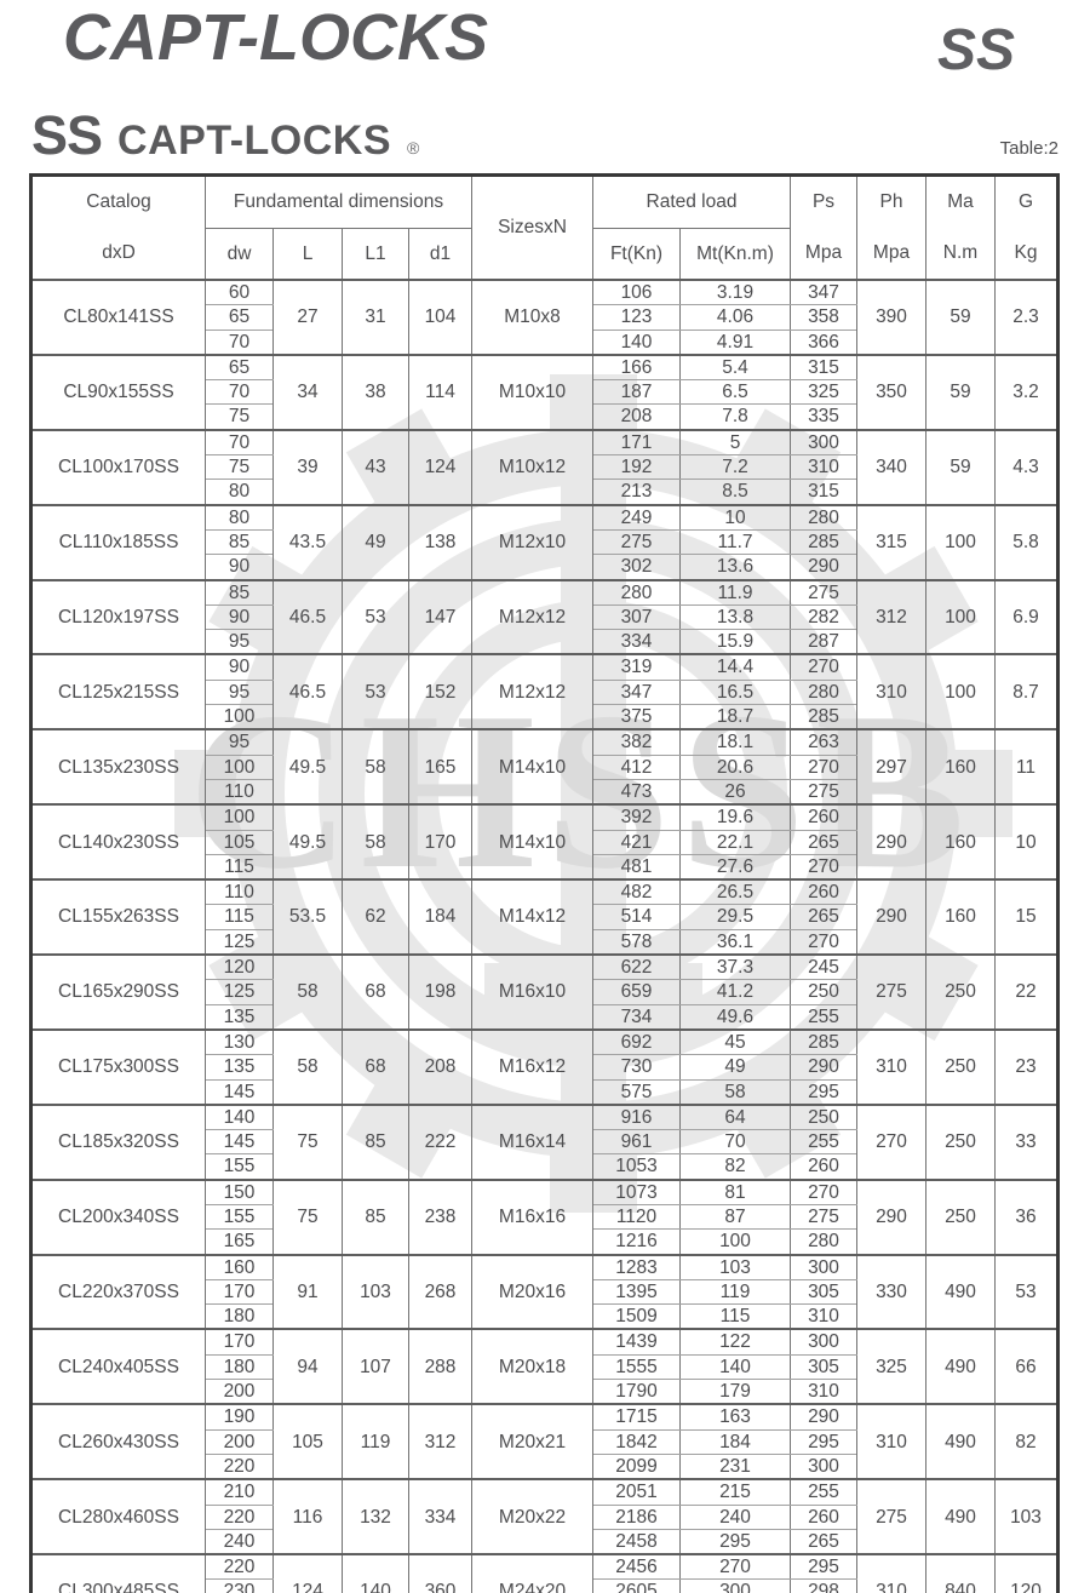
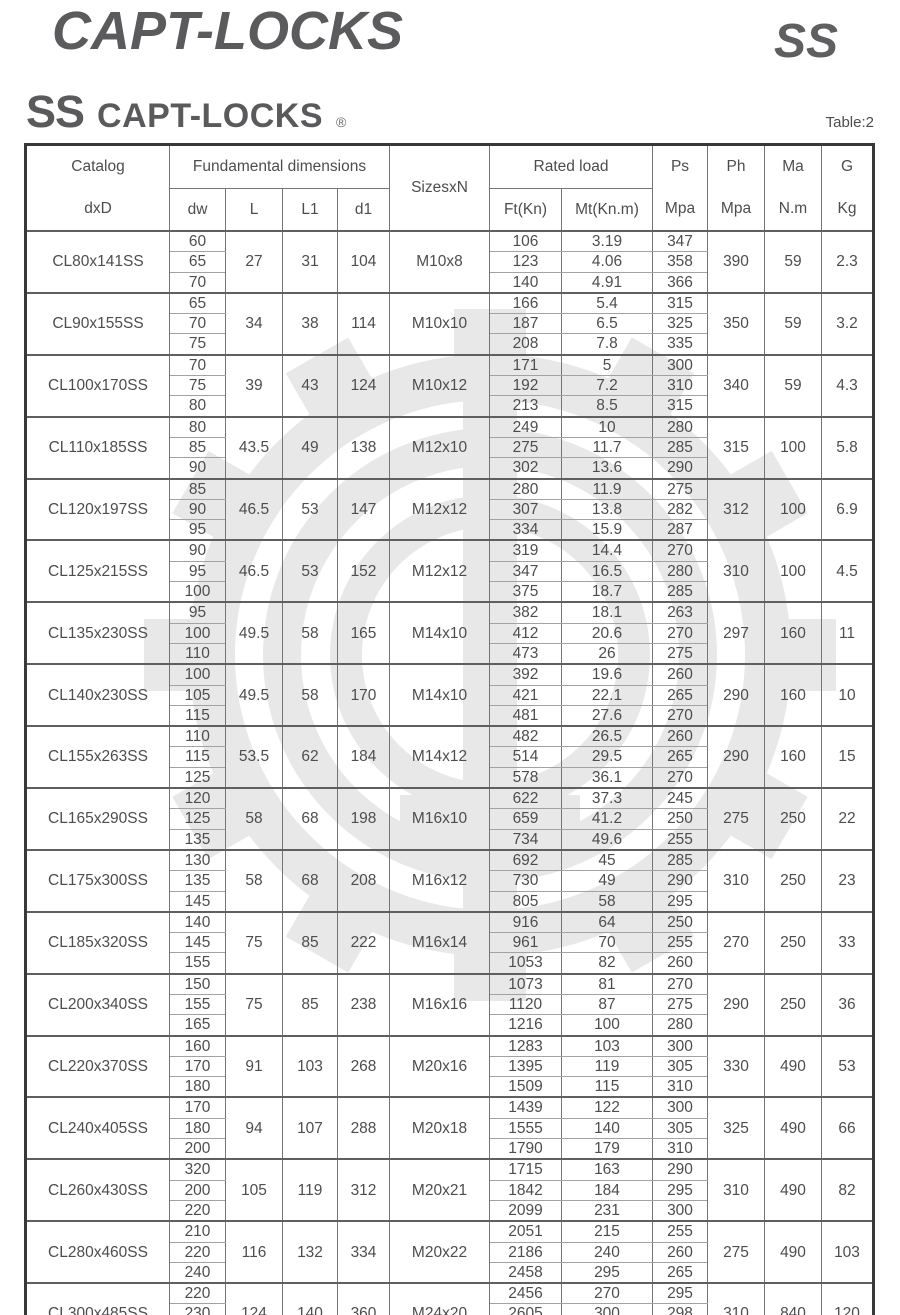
  CAPT-LOCKS
  SS
  SS
  CAPT-LOCKS
  ®
  Table:2
- CHSSB
  Catalog dxD	Fundamental dimensions	SizesxN	Rated load	Ps Mpa	Ph Mpa	Ma N.m	G Kg
  dw	L	L1	d1	Ft(Kn)	Mt(Kn.m)
  CL80x141SS	60	27	31	104	M10x8	106	3.19	347	390	59	2.3
  65	123	4.06	358
  70	140	4.91	366
  CL90x155SS	65	34	38	114	M10x10	166	5.4	315	350	59	3.2
  70	187	6.5	325
  75	208	7.8	335
  CL100x170SS	70	39	43	124	M10x12	171	5	300	340	59	4.3
  75	192	7.2	310
  80	213	8.5	315
  CL110x185SS	80	43.5	49	138	M12x10	249	10	280	315	100	5.8
  85	275	11.7	285
  90	302	13.6	290
  CL120x197SS	85	46.5	53	147	M12x12	280	11.9	275	312	100	6.9
  90	307	13.8	282
  95	334	15.9	287
- CL125x215SS	90	46.5	53	152	M12x12	319	14.4	270	310	100	8.7
+ CL125x215SS	90	46.5	53	152	M12x12	319	14.4	270	310	100	4.5
  95	347	16.5	280
  100	375	18.7	285
  CL135x230SS	95	49.5	58	165	M14x10	382	18.1	263	297	160	11
  100	412	20.6	270
  110	473	26	275
  CL140x230SS	100	49.5	58	170	M14x10	392	19.6	260	290	160	10
  105	421	22.1	265
  115	481	27.6	270
  CL155x263SS	110	53.5	62	184	M14x12	482	26.5	260	290	160	15
  115	514	29.5	265
  125	578	36.1	270
  CL165x290SS	120	58	68	198	M16x10	622	37.3	245	275	250	22
  125	659	41.2	250
  135	734	49.6	255
  CL175x300SS	130	58	68	208	M16x12	692	45	285	310	250	23
  135	730	49	290
- 145	575	58	295
+ 145	805	58	295
  CL185x320SS	140	75	85	222	M16x14	916	64	250	270	250	33
  145	961	70	255
  155	1053	82	260
  CL200x340SS	150	75	85	238	M16x16	1073	81	270	290	250	36
  155	1120	87	275
  165	1216	100	280
  CL220x370SS	160	91	103	268	M20x16	1283	103	300	330	490	53
  170	1395	119	305
  180	1509	115	310
  CL240x405SS	170	94	107	288	M20x18	1439	122	300	325	490	66
  180	1555	140	305
  200	1790	179	310
- CL260x430SS	190	105	119	312	M20x21	1715	163	290	310	490	82
+ CL260x430SS	320	105	119	312	M20x21	1715	163	290	310	490	82
  200	1842	184	295
  220	2099	231	300
  CL280x460SS	210	116	132	334	M20x22	2051	215	255	275	490	103
  220	2186	240	260
  240	2458	295	265
  CL300x485SS	220	124	140	360	M24x20	2456	270	295	310	840	120
  230	2605	300	298
